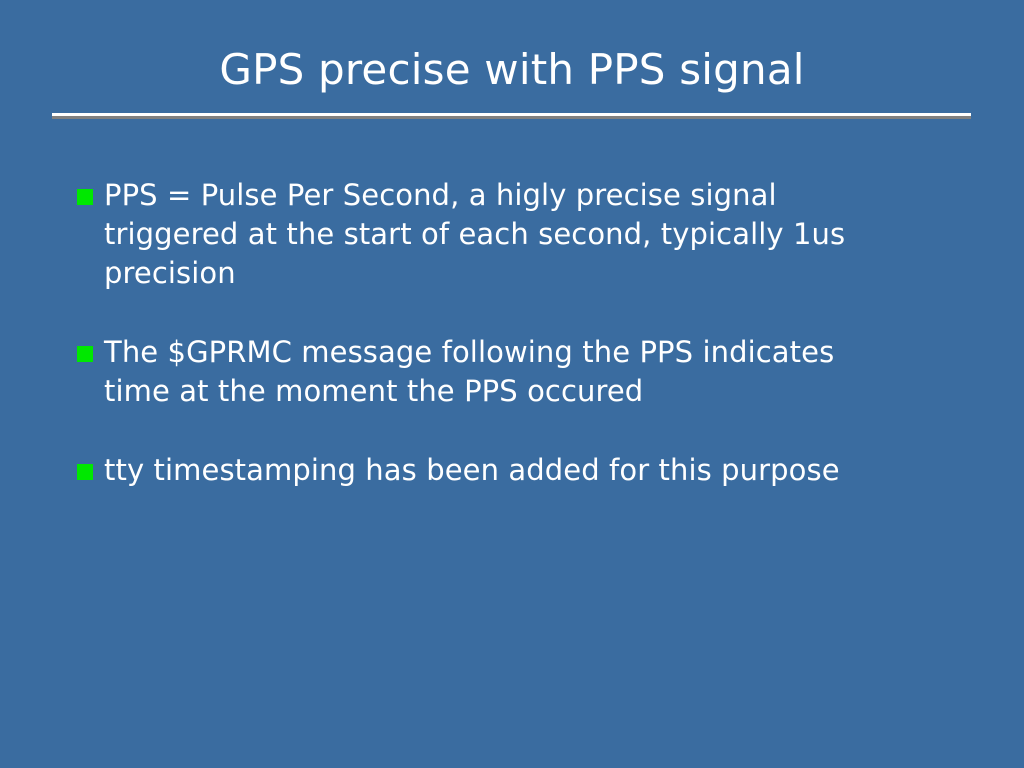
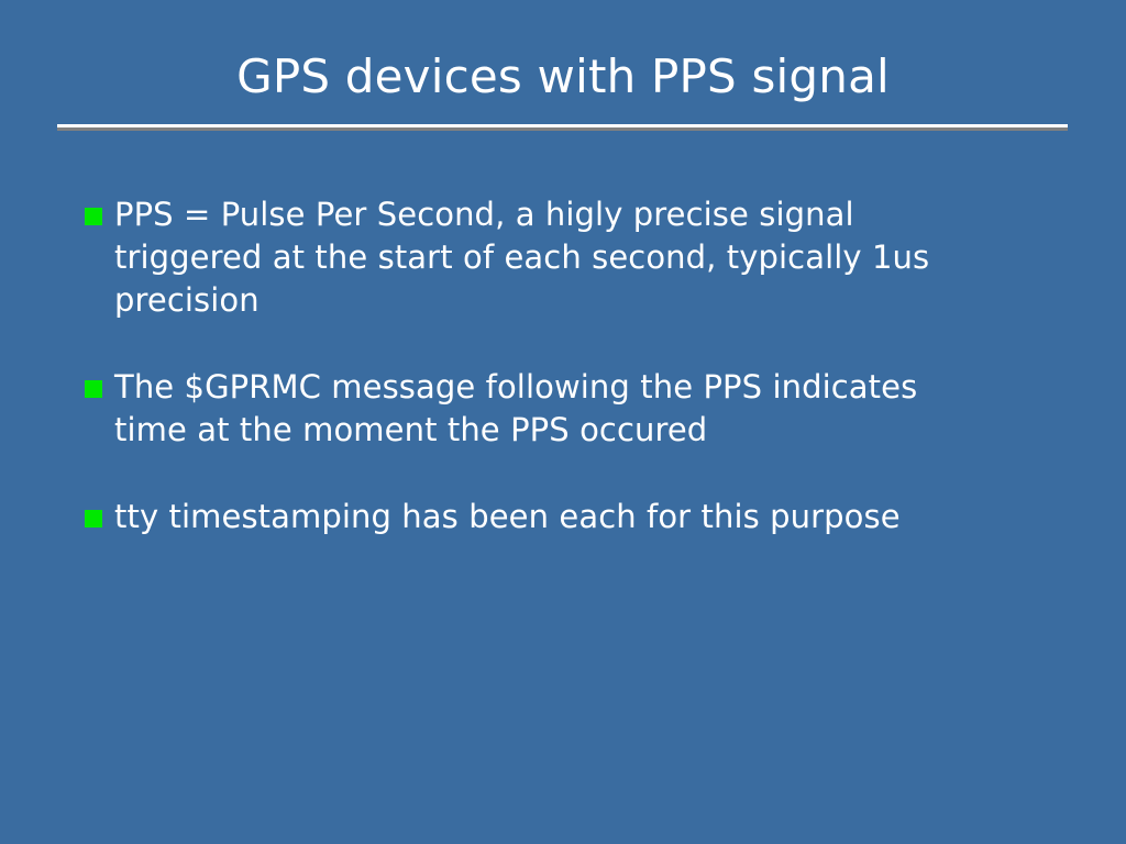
- GPS precise with PPS signal
+ GPS devices with PPS signal
  PPS = Pulse Per Second, a higly precise signal triggered at the start of each second, typically 1us precision
  The $GPRMC message following the PPS indicates time at the moment the PPS occured
- tty timestamping has been added for this purpose
+ tty timestamping has been each for this purpose
